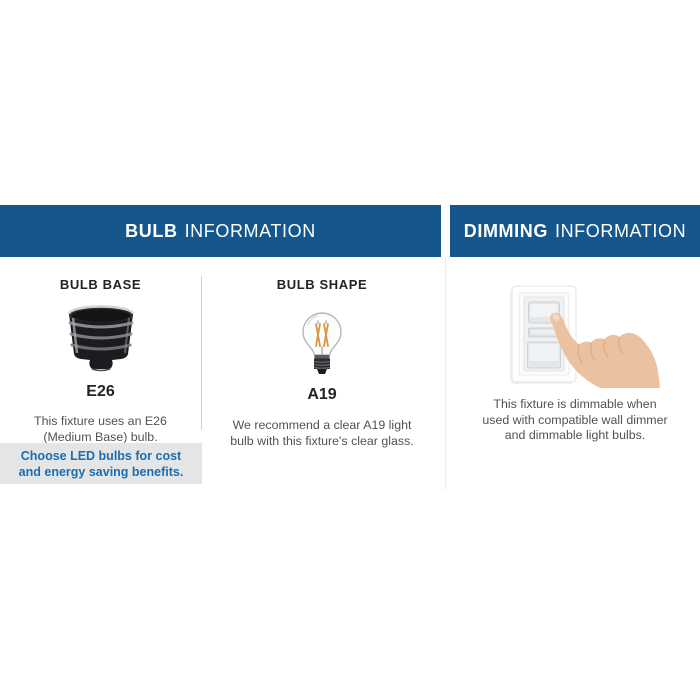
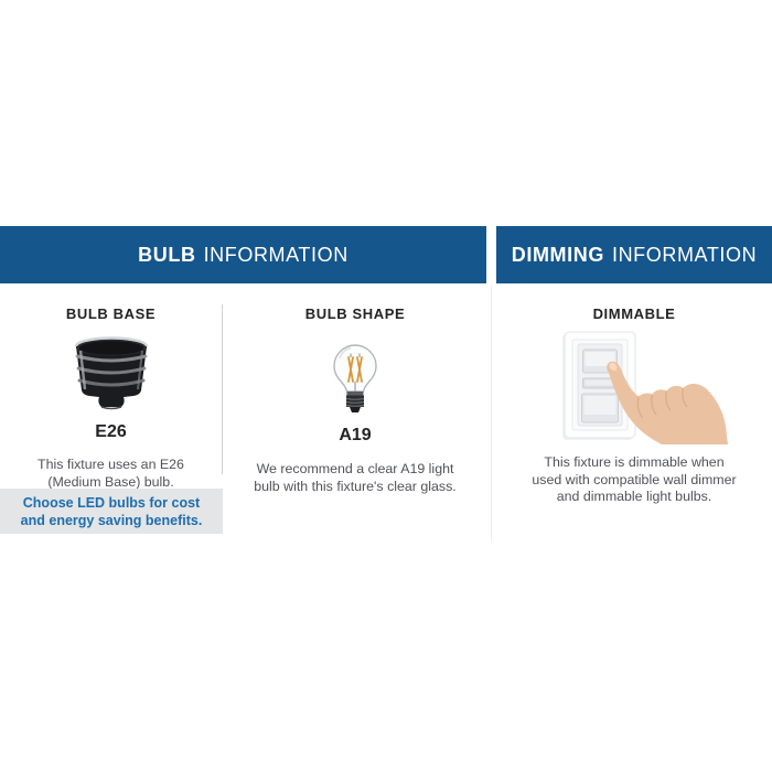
  BULB
  INFORMATION
  DIMMING
  INFORMATION
  BULB BASE
  E26
  This fixture uses an E26
  (Medium Base) bulb.
  BULB SHAPE
  A19
  We recommend a clear A19 light
  bulb with this fixture's clear glass.
+ DIMMABLE
  This fixture is dimmable when
  used with compatible wall dimmer
  and dimmable light bulbs.
  Choose LED bulbs for cost
  and energy saving benefits.
